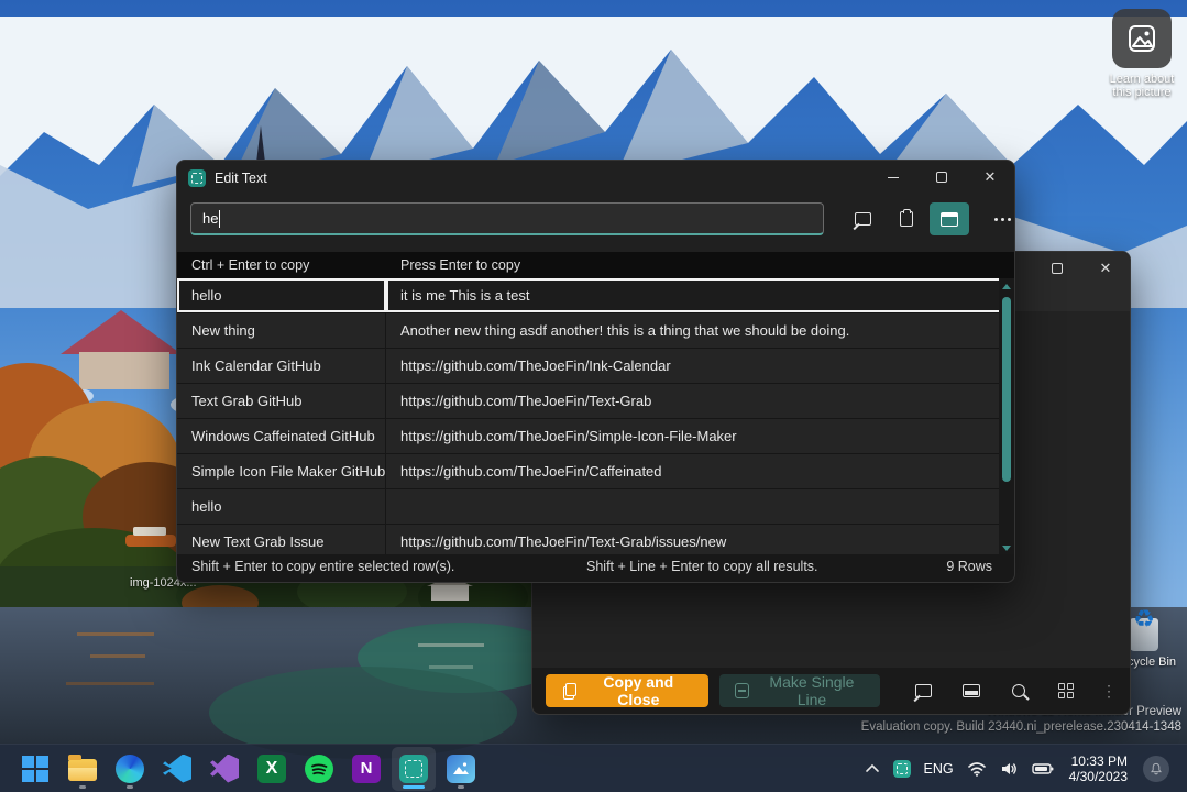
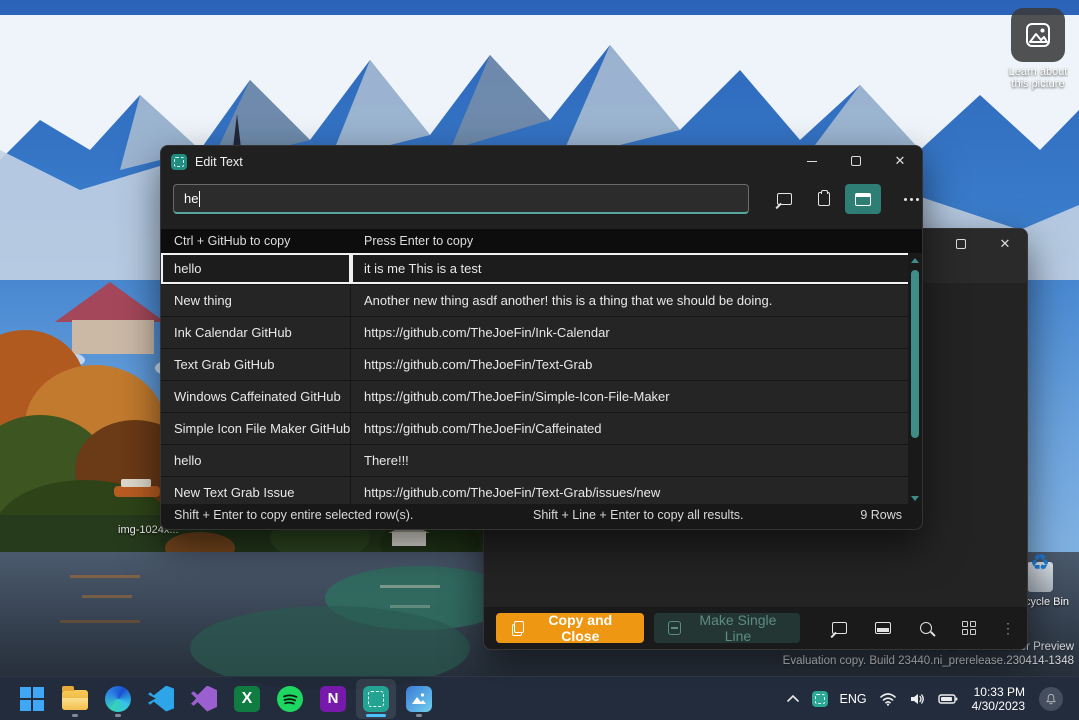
  Learn about
  this picture
  img-1024x...
  ♻
  ycle Bin
  Evaluation copy. Build 23440.ni_prerelease.230414-1348
  ✕
  Copy and Close
  Make Single Line
  ⋮
  Edit Text
  ✕
  he
- Ctrl + Enter to copy
+ Ctrl + GitHub to copy
  Press Enter to copy
  hello
  it is me This is a test
  New thing
  Another new thing asdf another! this is a thing that we should be doing.
  Ink Calendar GitHub
  https://github.com/TheJoeFin/Ink-Calendar
  Text Grab GitHub
  https://github.com/TheJoeFin/Text-Grab
  Windows Caffeinated GitHub
  https://github.com/TheJoeFin/Simple-Icon-File-Maker
  Simple Icon File Maker GitHub
  https://github.com/TheJoeFin/Caffeinated
  hello
+ There!!!
  New Text Grab Issue
  https://github.com/TheJoeFin/Text-Grab/issues/new
  Shift + Enter to copy entire selected row(s).
  Shift + Line + Enter to copy all results.
  9 Rows
  ENG
  10:33 PM
  4/30/2023
